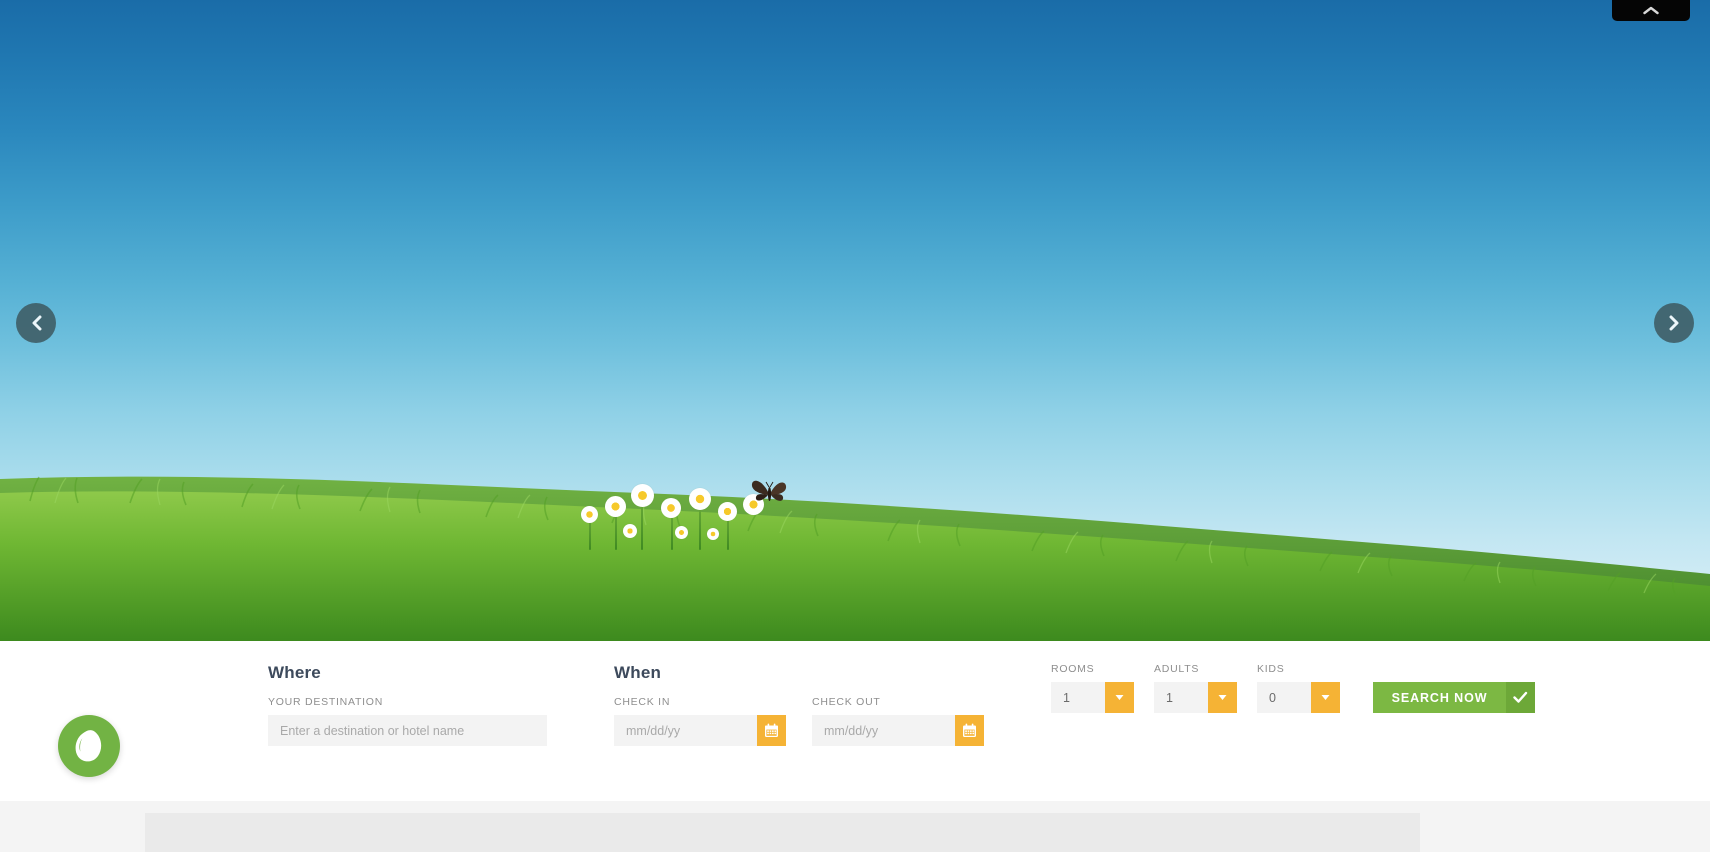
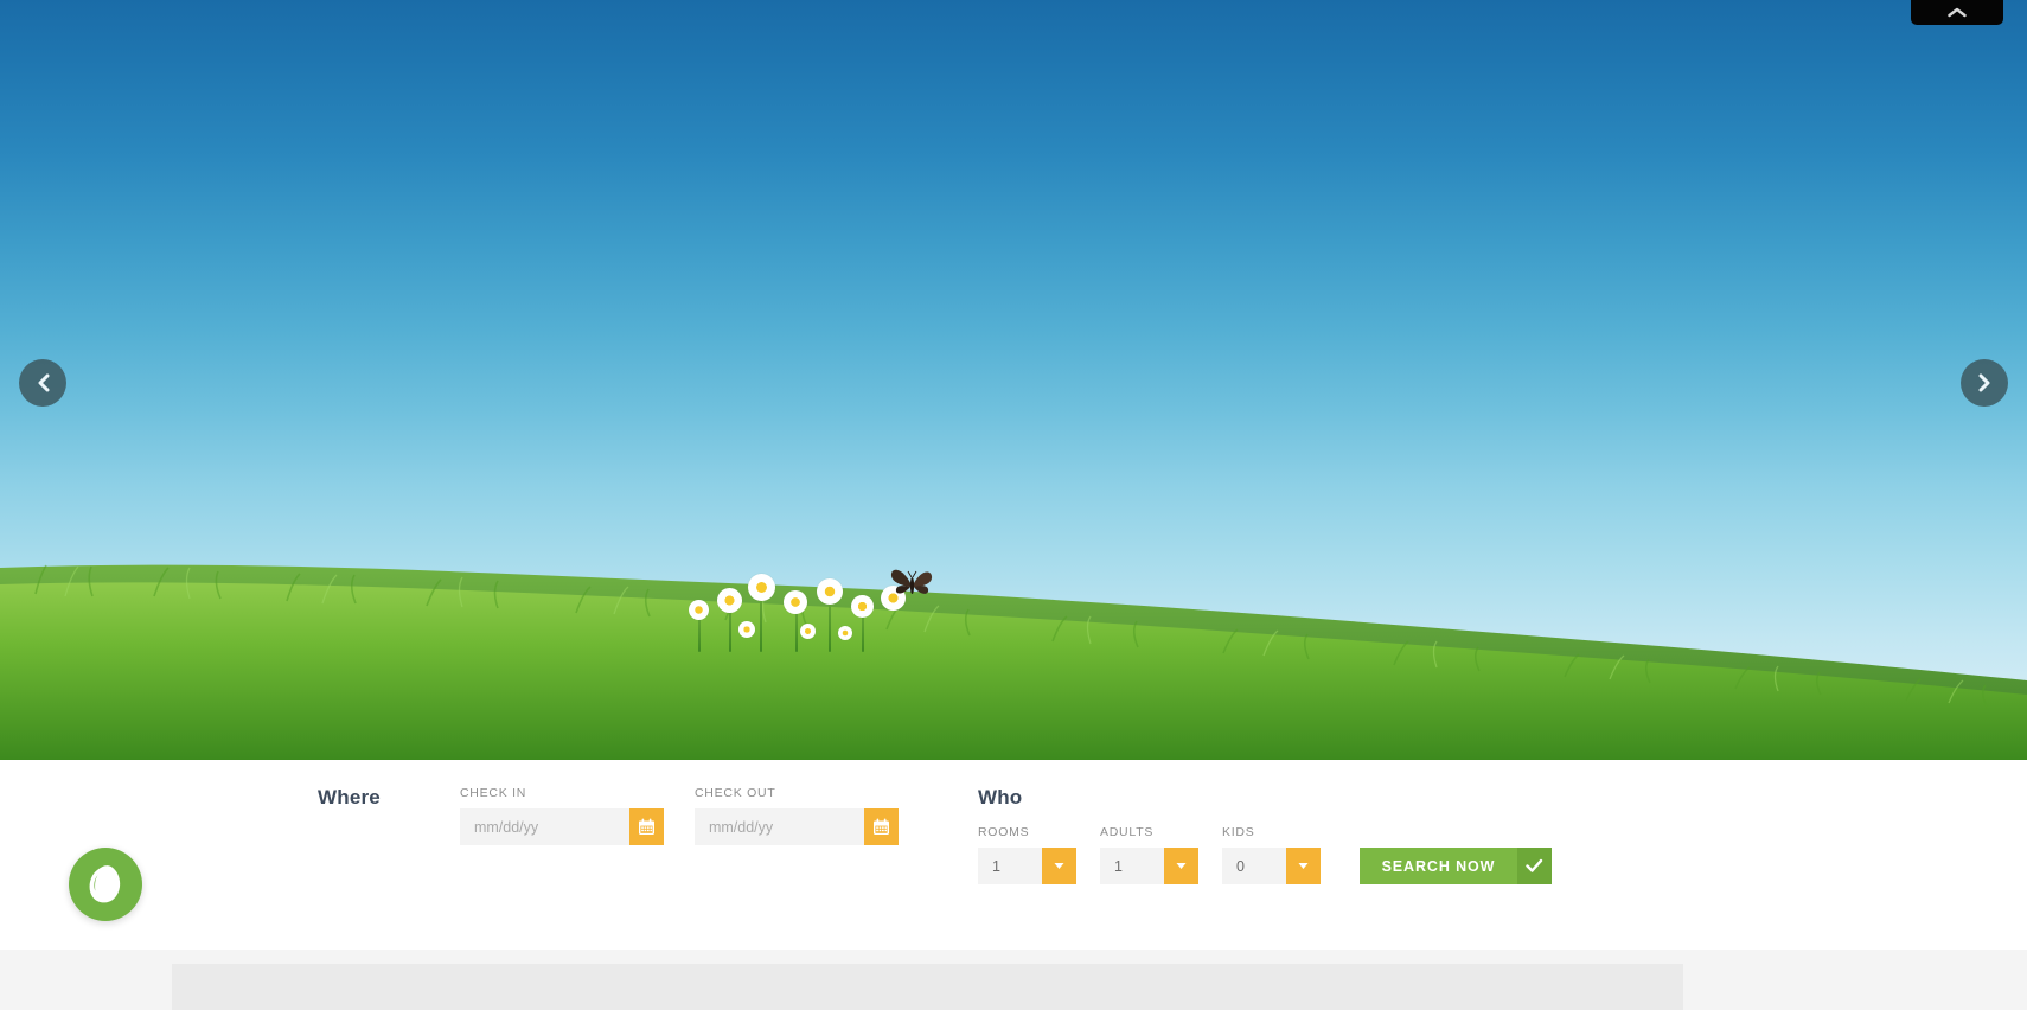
  Where
- YOUR DESTINATION
- Enter a destination or hotel name
- When
  CHECK IN
  mm/dd/yy
  CHECK OUT
  mm/dd/yy
+ Who
  ROOMS
  1
  ADULTS
  1
  KIDS
  0
  SEARCH NOW
